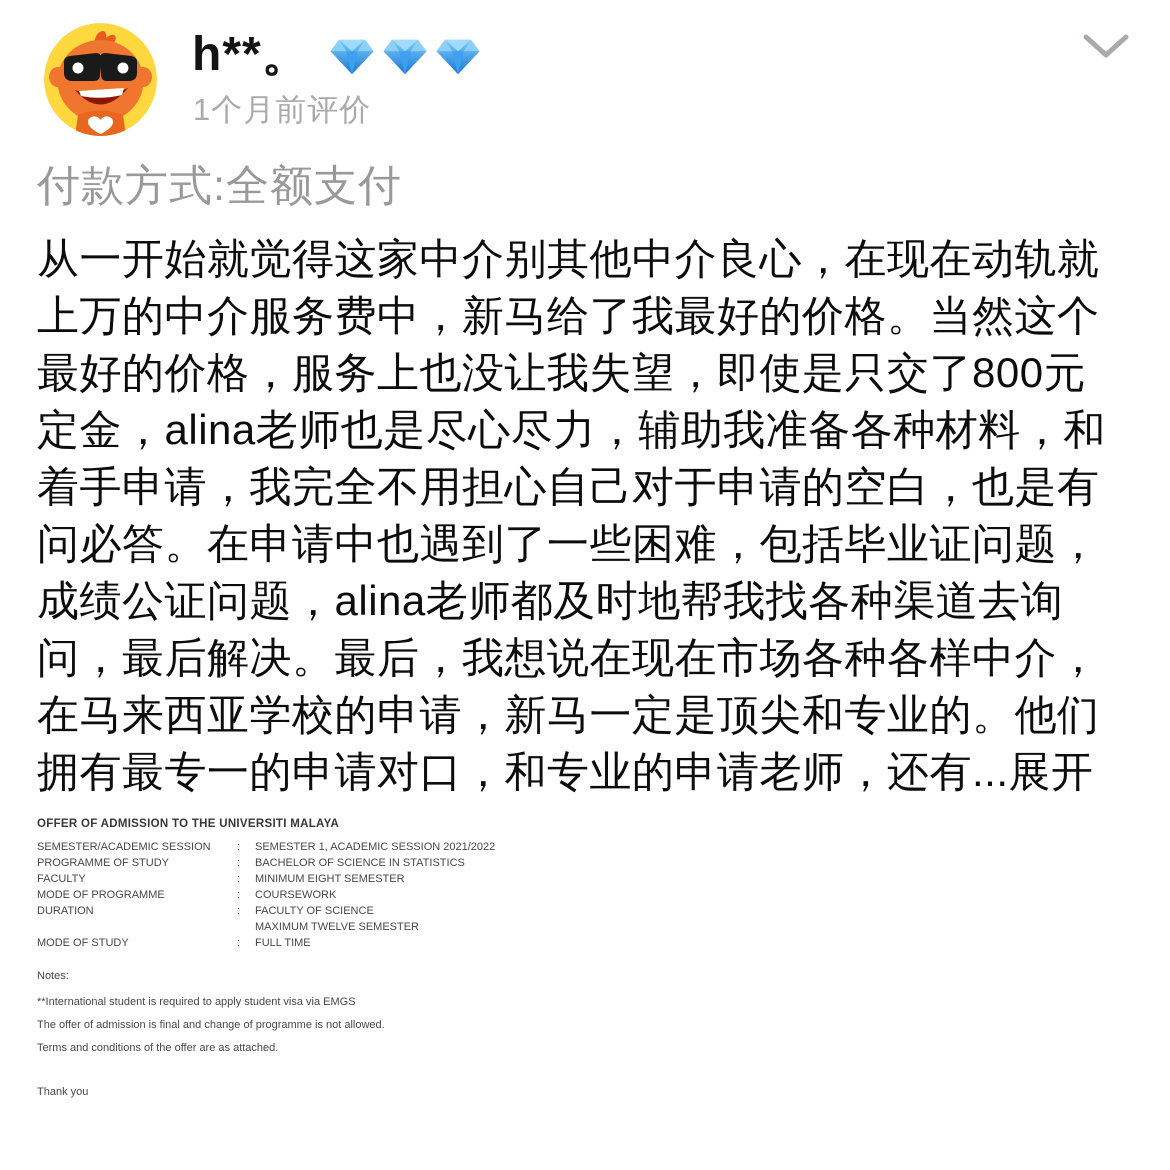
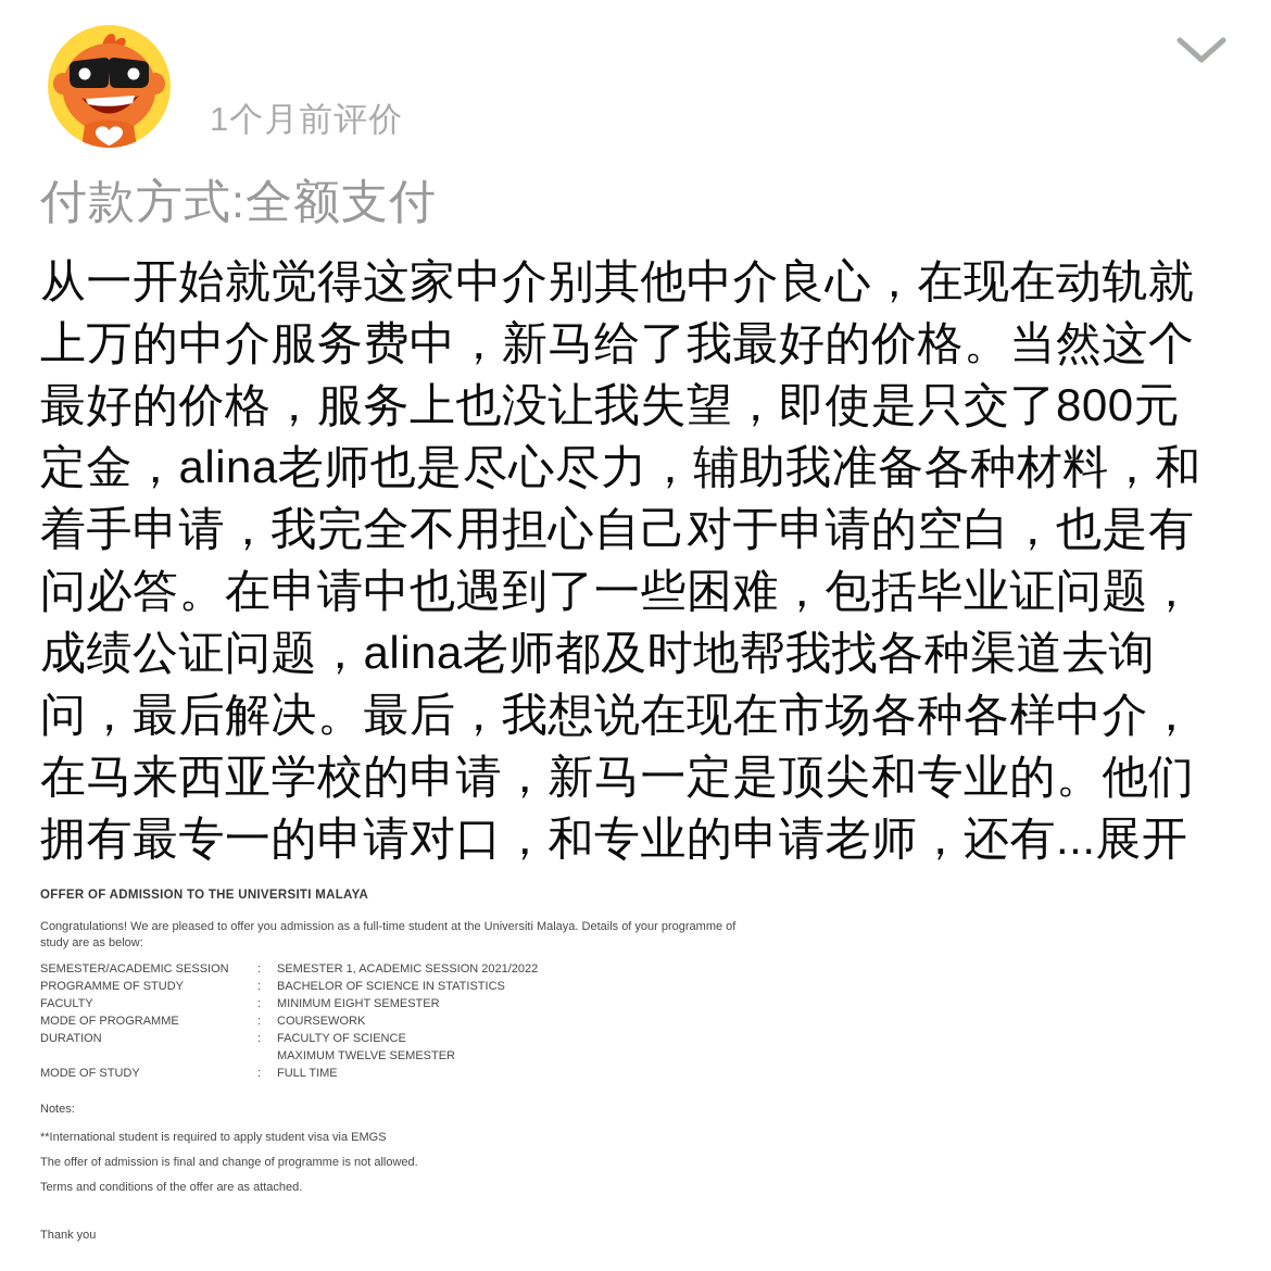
- h**。
  1个月前评价
  付款方式:全额支付
  从一开始就觉得这家中介别其他中介良心，在现在动轨就上万的中介服务费中，新马给了我最好的价格。当然这个最好的价格，服务上也没让我失望，即使是只交了800元定金，alina老师也是尽心尽力，辅助我准备各种材料，和着手申请，我完全不用担心自己对于申请的空白，也是有问必答。在申请中也遇到了一些困难，包括毕业证问题，成绩公证问题，alina老师都及时地帮我找各种渠道去询问，最后解决。最后，我想说在现在市场各种各样中介，在马来西亚学校的申请，新马一定是顶尖和专业的。他们拥有最专一的申请对口，和专业的申请老师，还有...展开
  OFFER OF ADMISSION TO THE UNIVERSITI MALAYA
+ Congratulations! We are pleased to offer you admission as a full-time student at the Universiti Malaya. Details of your programme of study are as below:
  SEMESTER/ACADEMIC SESSION
  :
  SEMESTER 1, ACADEMIC SESSION 2021/2022
  PROGRAMME OF STUDY
  :
  BACHELOR OF SCIENCE IN STATISTICS
  FACULTY
  :
  MINIMUM EIGHT SEMESTER
  MODE OF PROGRAMME
  :
  COURSEWORK
  DURATION
  :
  FACULTY OF SCIENCE
  MAXIMUM TWELVE SEMESTER
  MODE OF STUDY
  :
  FULL TIME
  Notes:
  **International student is required to apply student visa via EMGS
  The offer of admission is final and change of programme is not allowed.
  Terms and conditions of the offer are as attached.
  Thank you
